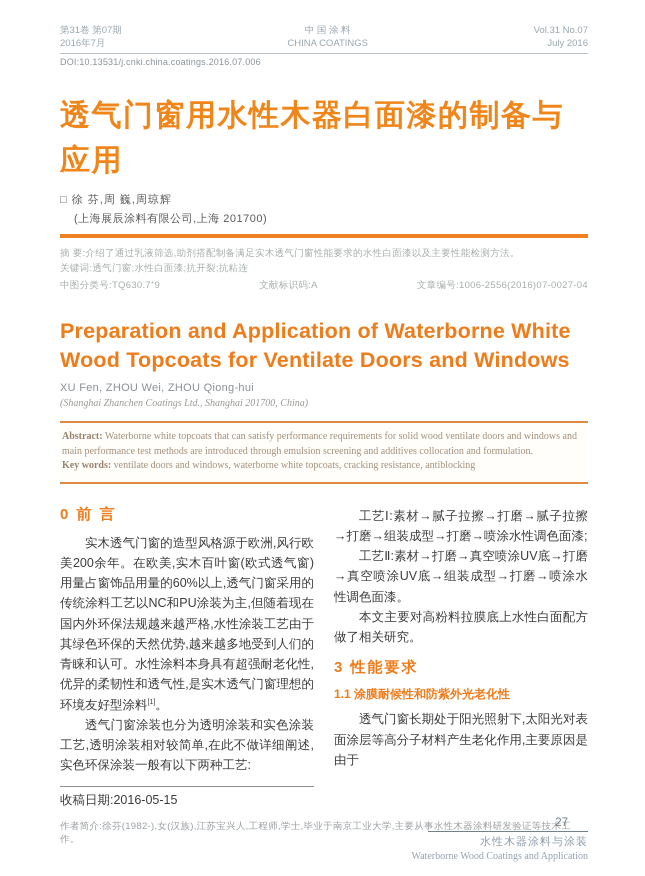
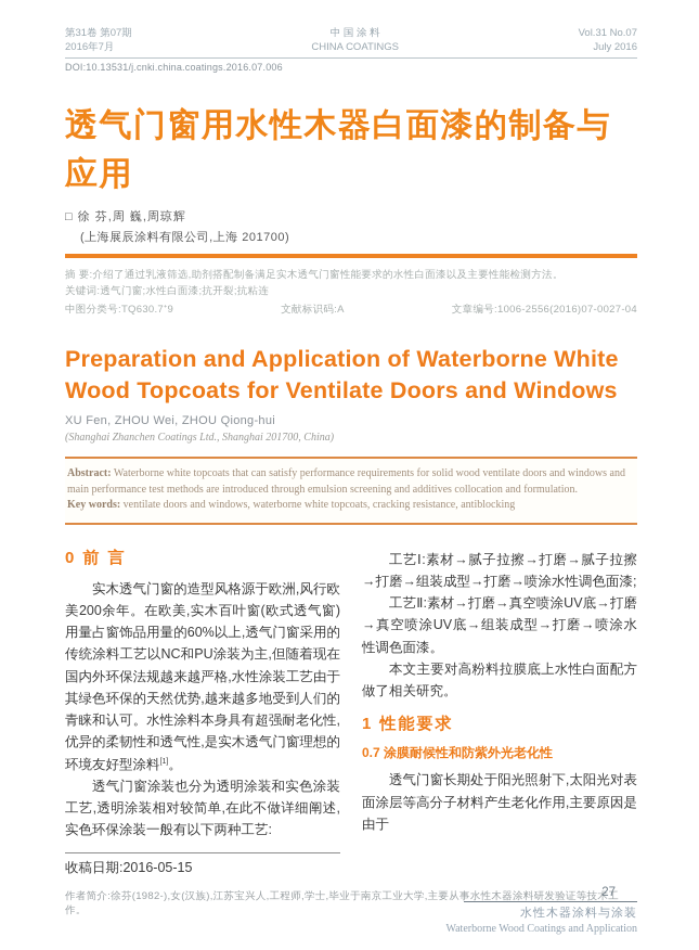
  第31卷 第07期
  2016年7月
  中 国 涂 料
  CHINA COATINGS
  Vol.31 No.07
  July 2016
  DOI:10.13531/j.cnki.china.coatings.2016.07.006
  透气门窗用水性木器白面漆的制备与应用
  □ 徐 芬,周 巍,周琼辉
  (上海展辰涂料有限公司,上海 201700)
  摘 要:介绍了通过乳液筛选,助剂搭配制备满足实木透气门窗性能要求的水性白面漆以及主要性能检测方法。
  关键词:透气门窗;水性白面漆;抗开裂;抗粘连
  中图分类号:TQ630.7⁺9
  文献标识码:A
  文章编号:1006-2556(2016)07-0027-04
  Preparation and Application of Waterborne White Wood Topcoats for Ventilate Doors and Windows
  XU Fen, ZHOU Wei, ZHOU Qiong-hui
  (Shanghai Zhanchen Coatings Ltd., Shanghai 201700, China)
  Abstract: Waterborne white topcoats that can satisfy performance requirements for solid wood ventilate doors and windows and main performance test methods are introduced through emulsion screening and additives collocation and formulation.
  Key words: ventilate doors and windows, waterborne white topcoats, cracking resistance, antiblocking
  0 前 言
  实木透气门窗的造型风格源于欧洲,风行欧美200余年。在欧美,实木百叶窗(欧式透气窗)用量占窗饰品用量的60%以上,透气门窗采用的传统涂料工艺以NC和PU涂装为主,但随着现在国内外环保法规越来越严格,水性涂装工艺由于其绿色环保的天然优势,越来越多地受到人们的青睐和认可。水性涂料本身具有超强耐老化性,优异的柔韧性和透气性,是实木透气门窗理想的环境友好型涂料 。
  透气门窗涂装也分为透明涂装和实色涂装工艺,透明涂装相对较简单,在此不做详细阐述,实色环保涂装一般有以下两种工艺:
  收稿日期:2016-05-15
  工艺Ⅰ:素材→腻子拉擦→打磨→腻子拉擦→打磨→组装成型→打磨→喷涂水性调色面漆;
  工艺Ⅱ:素材→打磨→真空喷涂UV底→打磨→真空喷涂UV底→组装成型→打磨→喷涂水性调色面漆。
  本文主要对高粉料拉膜底上水性白面配方做了相关研究。
- 3 性能要求
+ 1 性能要求
- 1.1 涂膜耐候性和防紫外光老化性
+ 0.7 涂膜耐候性和防紫外光老化性
  透气门窗长期处于阳光照射下,太阳光对表面涂层等高分子材料产生老化作用,主要原因是由于
  作者简介:徐芬(1982-),女(汉族),江苏宝兴人,工程师,学士,毕业于南京工业大学,主要从事水性木器涂料研发验证等技术工作。
  27
  水性木器涂料与涂装
  Waterborne Wood Coatings and Application
